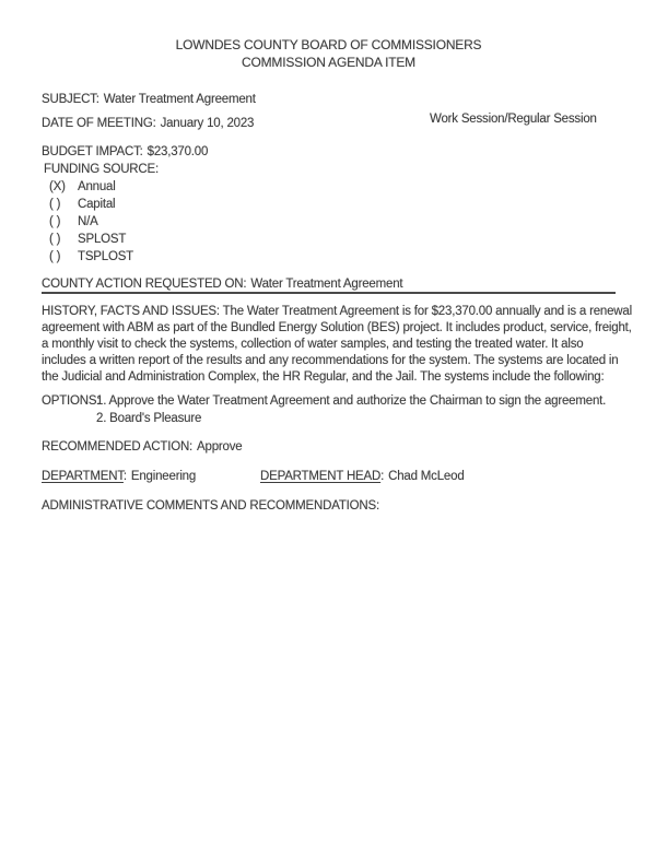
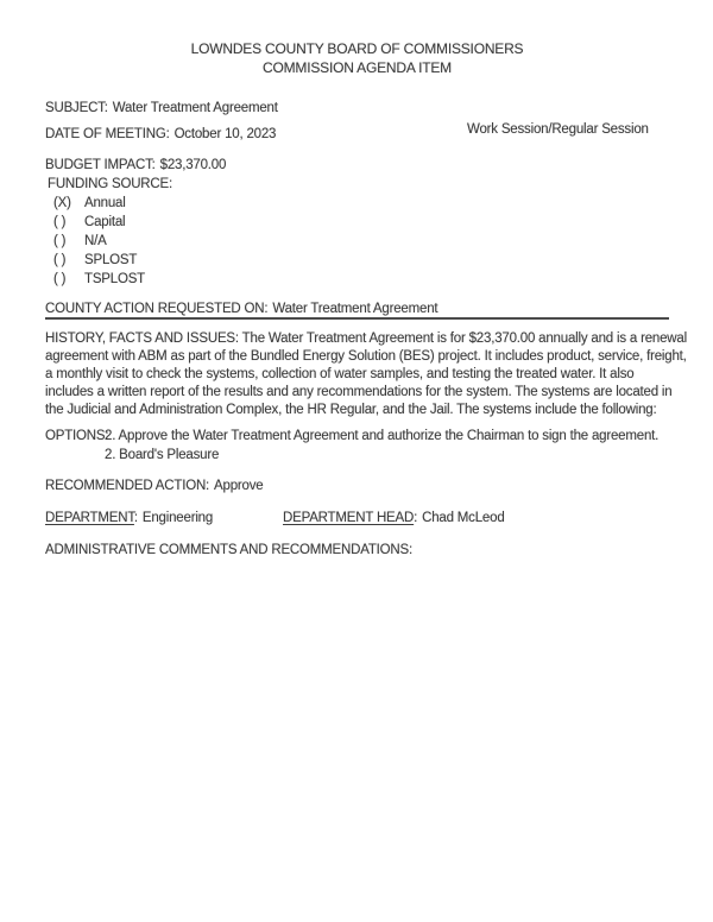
  LOWNDES COUNTY BOARD OF COMMISSIONERS
  COMMISSION AGENDA ITEM
  SUBJECT: Water Treatment Agreement
- DATE OF MEETING: January 10, 2023
+ DATE OF MEETING: October 10, 2023
  Work Session/Regular Session
  BUDGET IMPACT: $23,370.00
  FUNDING SOURCE:
  (X) Annual
  ( ) Capital
  ( ) N/A
  ( ) SPLOST
  ( ) TSPLOST
  COUNTY ACTION REQUESTED ON: Water Treatment Agreement
  HISTORY, FACTS AND ISSUES: The Water Treatment Agreement is for $23,370.00 annually and is a renewal
  agreement with ABM as part of the Bundled Energy Solution (BES) project. It includes product, service, freight,
  a monthly visit to check the systems, collection of water samples, and testing the treated water. It also
  includes a written report of the results and any recommendations for the system. The systems are located in
  the Judicial and Administration Complex, the HR Regular, and the Jail. The systems include the following:
  OPTIONS
- 1. Approve the Water Treatment Agreement and authorize the Chairman to sign the agreement.
+ 2. Approve the Water Treatment Agreement and authorize the Chairman to sign the agreement.
  2. Board's Pleasure
  RECOMMENDED ACTION: Approve
  DEPARTMENT: Engineering
  DEPARTMENT HEAD: Chad McLeod
  ADMINISTRATIVE COMMENTS AND RECOMMENDATIONS:
